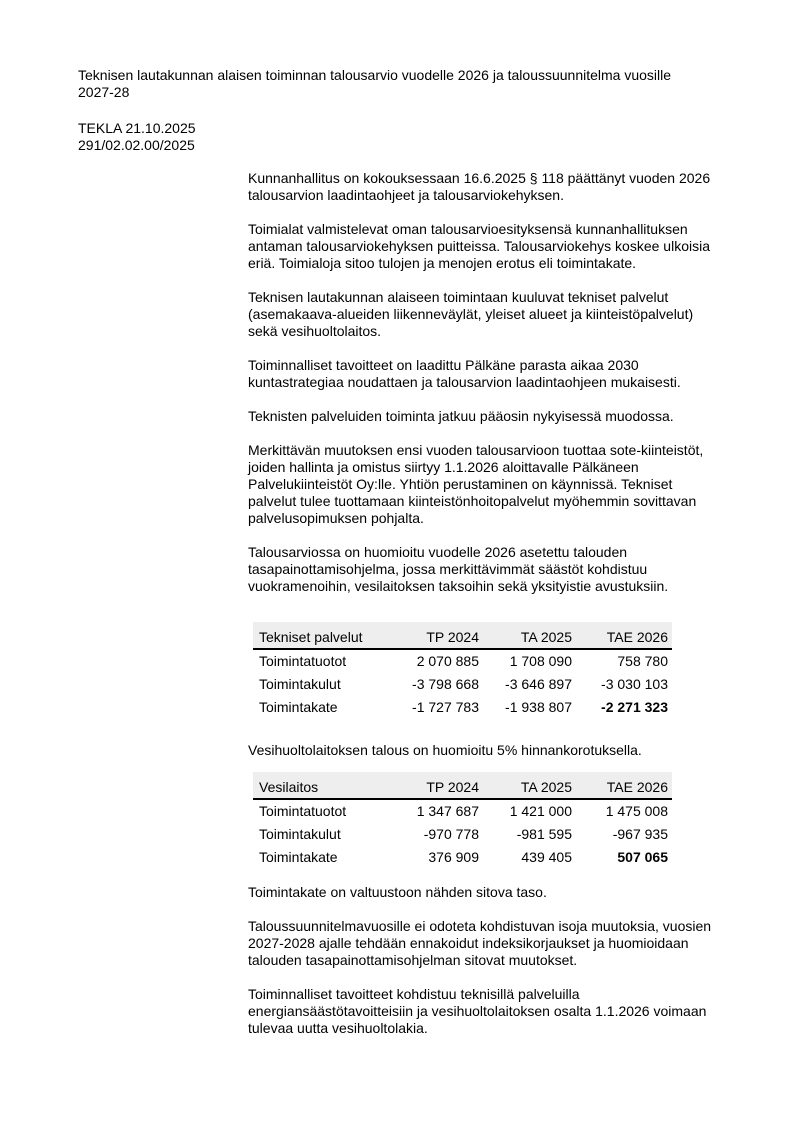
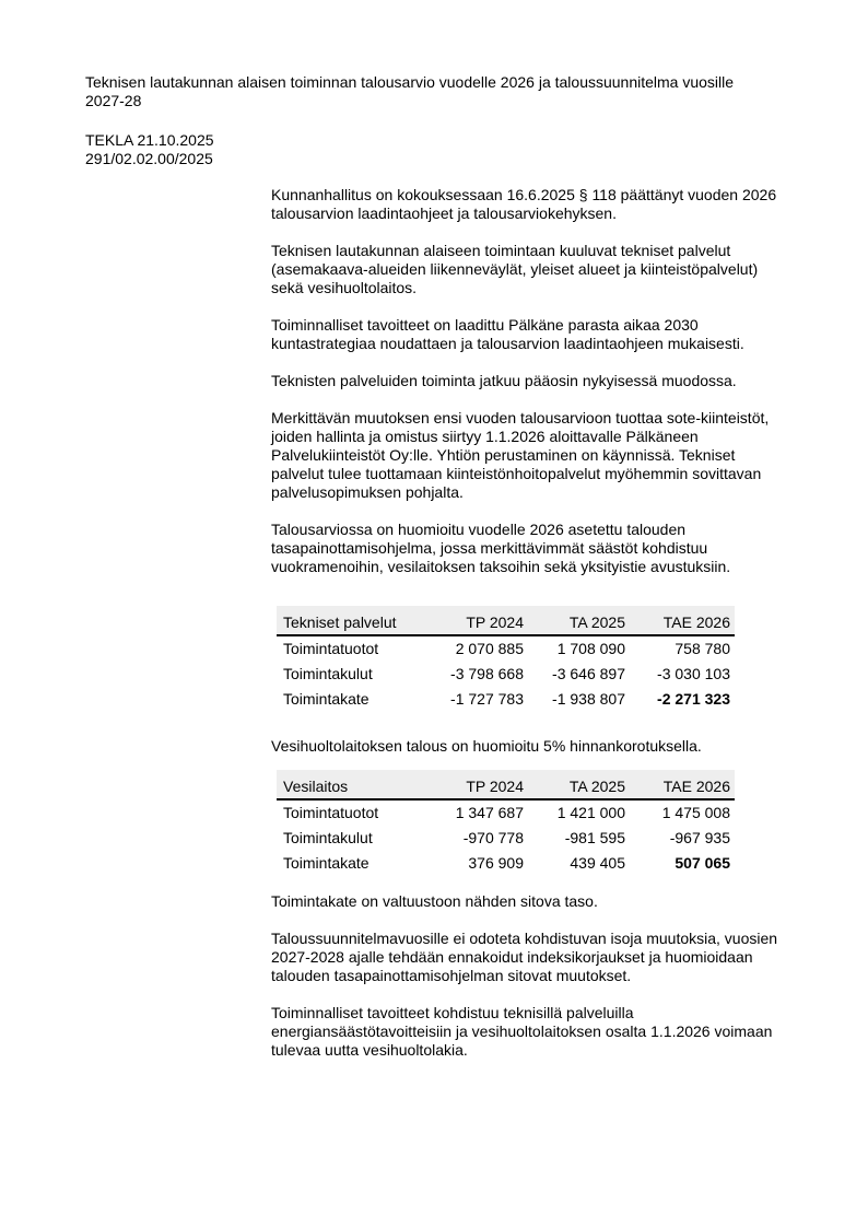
  Teknisen lautakunnan alaisen toiminnan talousarvio vuodelle 2026 ja taloussuunnitelma vuosille
  2027-28
  TEKLA 21.10.2025
  291/02.02.00/2025
  Kunnanhallitus on kokouksessaan 16.6.2025 § 118 päättänyt vuoden 2026
  talousarvion laadintaohjeet ja talousarviokehyksen.
- Toimialat valmistelevat oman talousarvioesityksensä kunnanhallituksen
- antaman talousarviokehyksen puitteissa. Talousarviokehys koskee ulkoisia
- eriä. Toimialoja sitoo tulojen ja menojen erotus eli toimintakate.
  Teknisen lautakunnan alaiseen toimintaan kuuluvat tekniset palvelut
  (asemakaava-alueiden liikenneväylät, yleiset alueet ja kiinteistöpalvelut)
  sekä vesihuoltolaitos.
  Toiminnalliset tavoitteet on laadittu Pälkäne parasta aikaa 2030
  kuntastrategiaa noudattaen ja talousarvion laadintaohjeen mukaisesti.
  Teknisten palveluiden toiminta jatkuu pääosin nykyisessä muodossa.
  Merkittävän muutoksen ensi vuoden talousarvioon tuottaa sote-kiinteistöt,
  joiden hallinta ja omistus siirtyy 1.1.2026 aloittavalle Pälkäneen
  Palvelukiinteistöt Oy:lle. Yhtiön perustaminen on käynnissä. Tekniset
  palvelut tulee tuottamaan kiinteistönhoitopalvelut myöhemmin sovittavan
  palvelusopimuksen pohjalta.
  Talousarviossa on huomioitu vuodelle 2026 asetettu talouden
  tasapainottamisohjelma, jossa merkittävimmät säästöt kohdistuu
  vuokramenoihin, vesilaitoksen taksoihin sekä yksityistie avustuksiin.
  Tekniset palvelut	TP 2024	TA 2025	TAE 2026
  Toimintatuotot	2 070 885	1 708 090	758 780
  Toimintakulut	-3 798 668	-3 646 897	-3 030 103
  Toimintakate	-1 727 783	-1 938 807	-2 271 323
  Vesihuoltolaitoksen talous on huomioitu 5% hinnankorotuksella.
  Vesilaitos	TP 2024	TA 2025	TAE 2026
  Toimintatuotot	1 347 687	1 421 000	1 475 008
  Toimintakulut	-970 778	-981 595	-967 935
  Toimintakate	376 909	439 405	507 065
  Toimintakate on valtuustoon nähden sitova taso.
  Taloussuunnitelmavuosille ei odoteta kohdistuvan isoja muutoksia, vuosien
  2027-2028 ajalle tehdään ennakoidut indeksikorjaukset ja huomioidaan
  talouden tasapainottamisohjelman sitovat muutokset.
  Toiminnalliset tavoitteet kohdistuu teknisillä palveluilla
  energiansäästötavoitteisiin ja vesihuoltolaitoksen osalta 1.1.2026 voimaan
  tulevaa uutta vesihuoltolakia.
